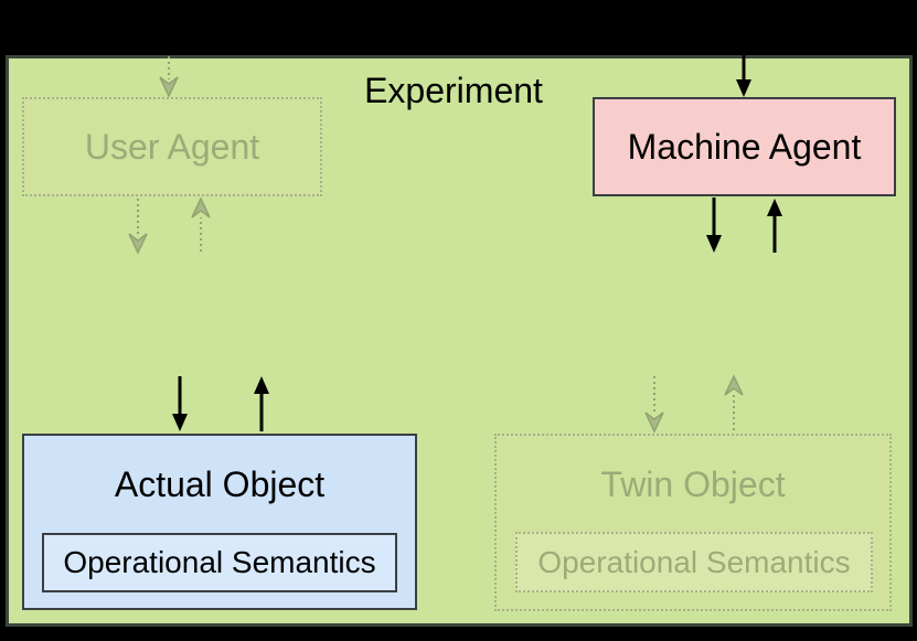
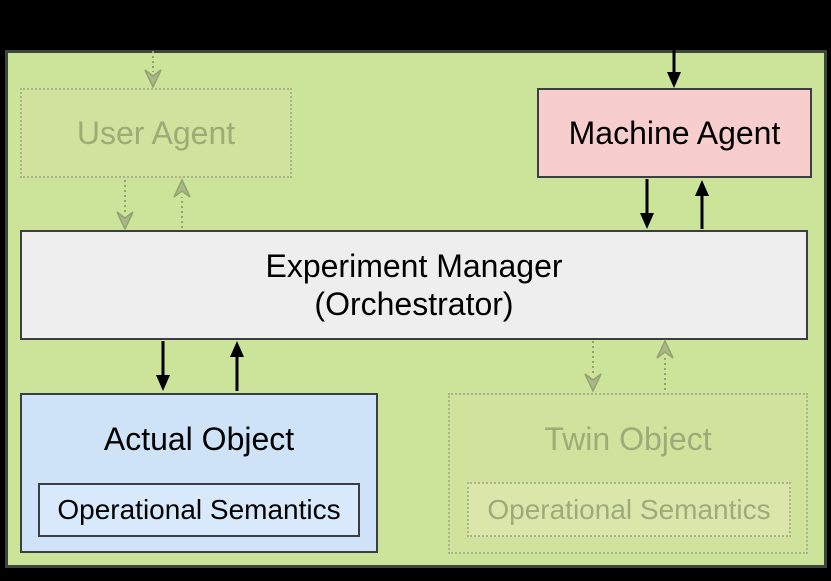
- Experiment
  User Agent
  Machine Agent
+ Experiment Manager
+ (Orchestrator)
  Actual Object
  Operational Semantics
  Twin Object
  Operational Semantics
